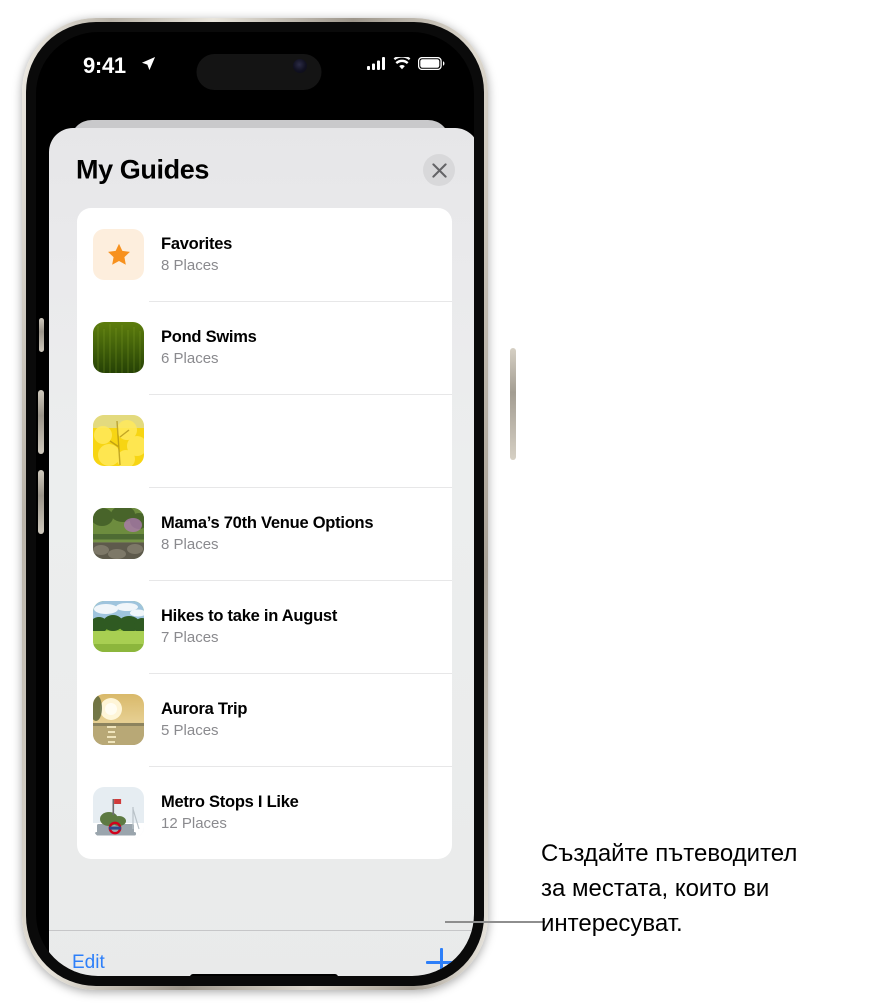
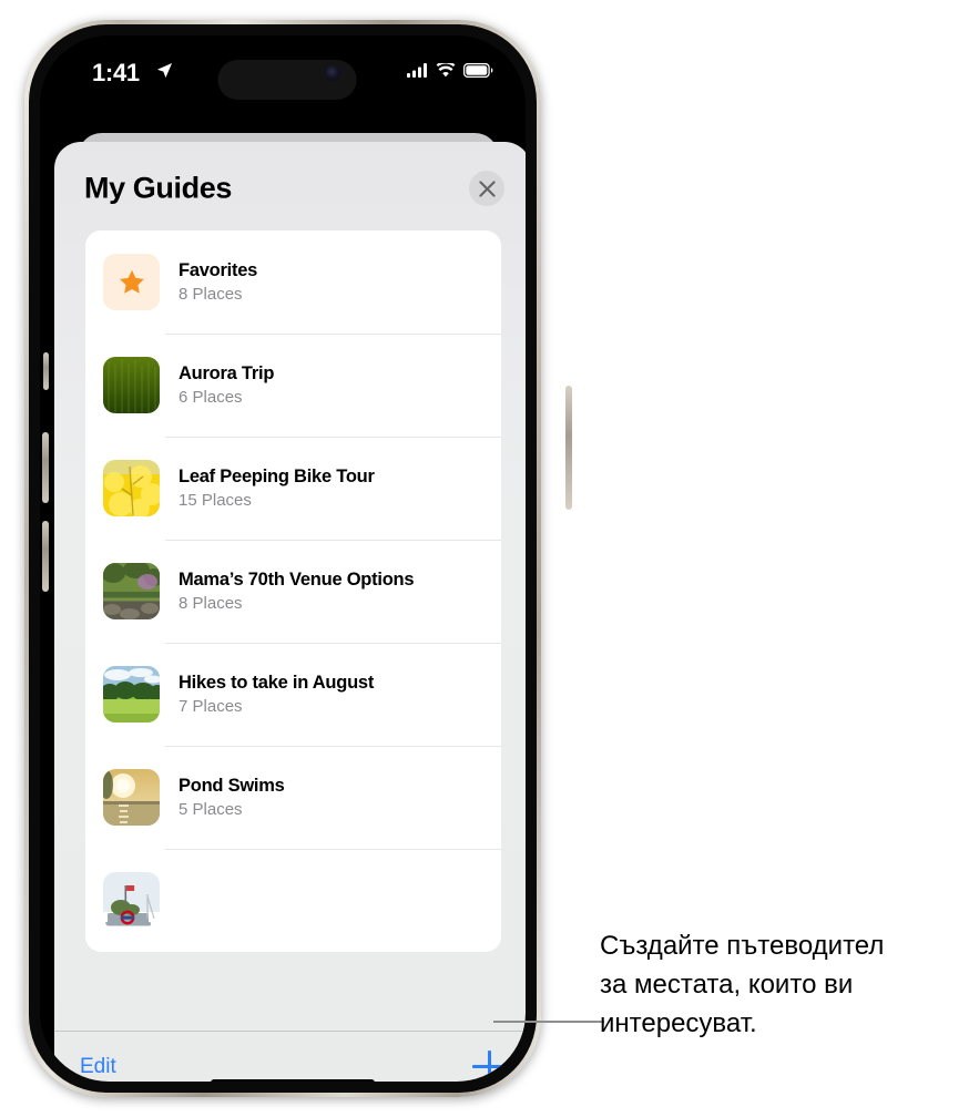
- 9:41
+ 1:41
  My Guides
  Favorites
  8 Places
- Pond Swims
+ Aurora Trip
  6 Places
+ Leaf Peeping Bike Tour
+ 15 Places
  Mama’s 70th Venue Options
  8 Places
  Hikes to take in August
  7 Places
- Aurora Trip
+ Pond Swims
  5 Places
- Metro Stops I Like
- 12 Places
  Edit
  Създайте пътеводител
  за местата, които ви
  интересуват.
